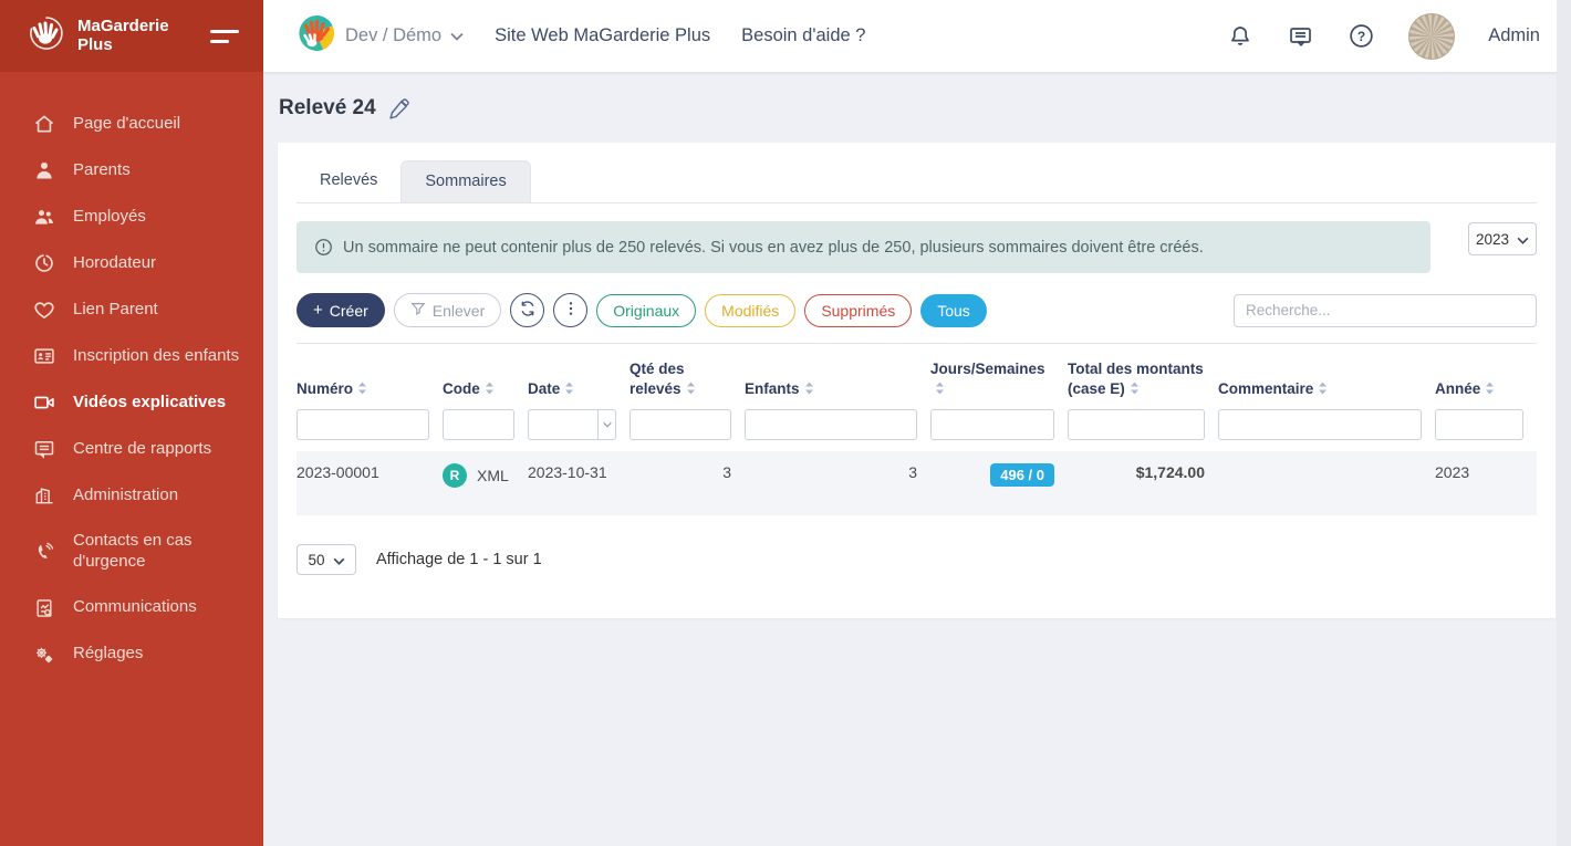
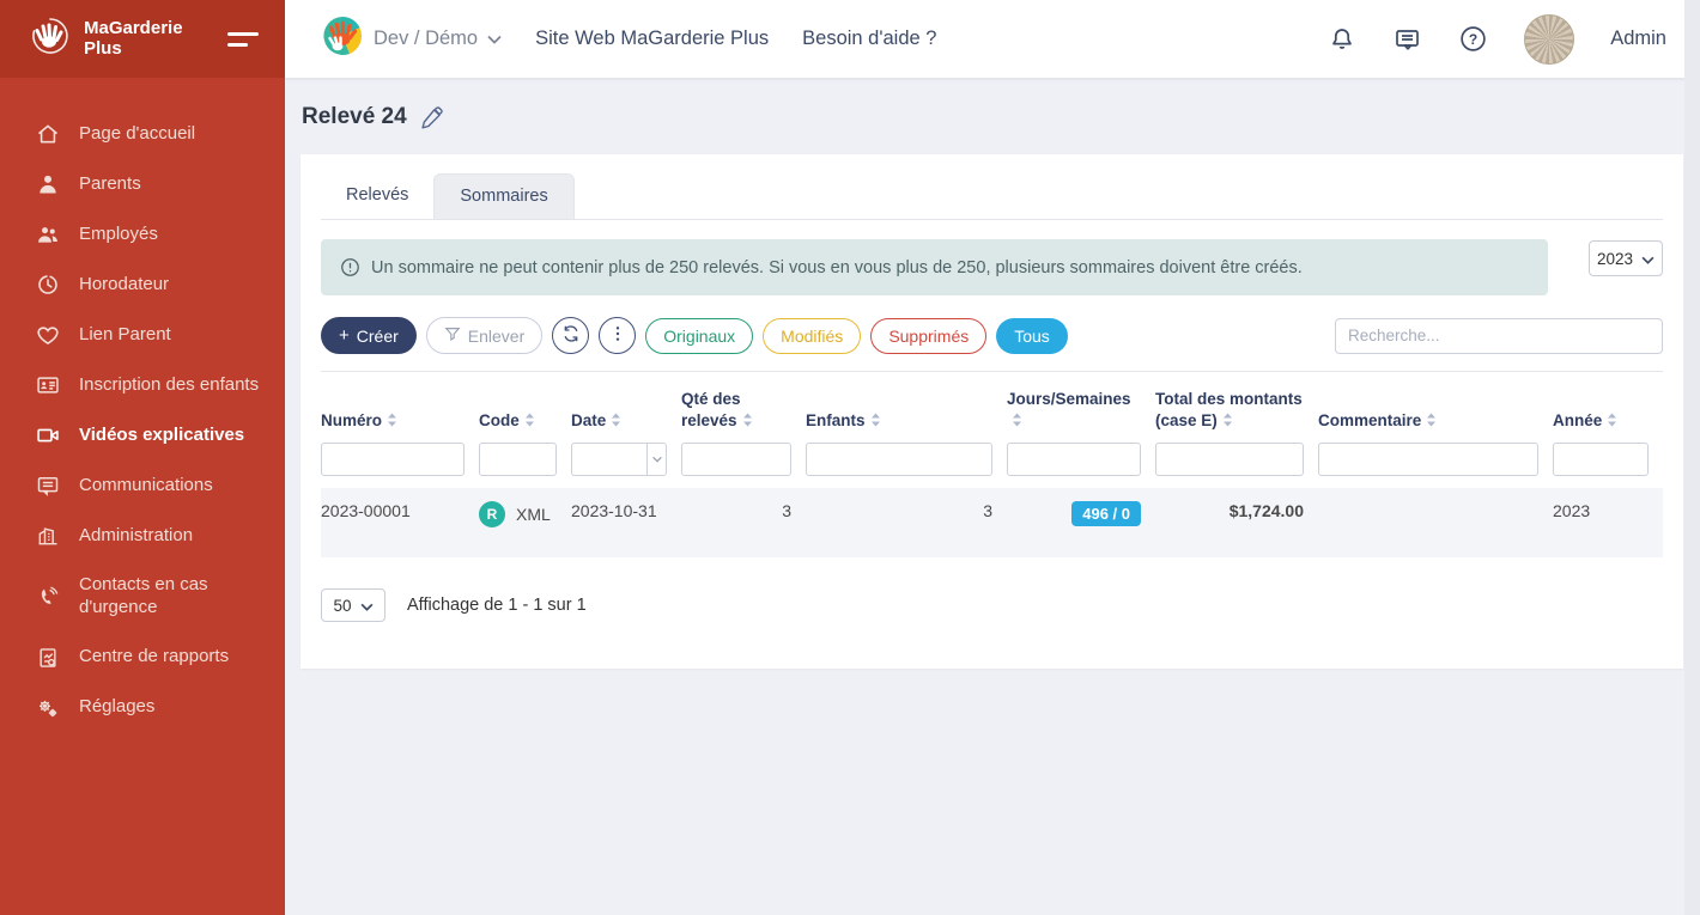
  MaGarderie
  Plus
  Page d'accueil
  Parents
  Employés
  Horodateur
  Lien Parent
  Inscription des enfants
  Vidéos explicatives
- Centre de rapports
+ Communications
  Administration
  Contacts en cas d'urgence
- Communications
+ Centre de rapports
  Réglages
  Dev / Démo
  Site Web MaGarderie Plus
  Besoin d'aide ?
  ?
  Admin
  Relevé 24
  Relevés
  Sommaires
- Un sommaire ne peut contenir plus de 250 relevés. Si vous en avez plus de 250, plusieurs sommaires doivent être créés.
+ Un sommaire ne peut contenir plus de 250 relevés. Si vous en vous plus de 250, plusieurs sommaires doivent être créés.
  2023
  +
  Créer
  Enlever
  Originaux
  Modifiés
  Supprimés
  Tous
  Recherche...
  Numéro	Code	Date	Qté des relevés	Enfants	Jours/Semaines	Total des montants (case E)	Commentaire	Année
  2023-00001	R XML	2023-10-31	3	3	496 / 0	$1,724.00		2023
  50
  Affichage de 1 - 1 sur 1
